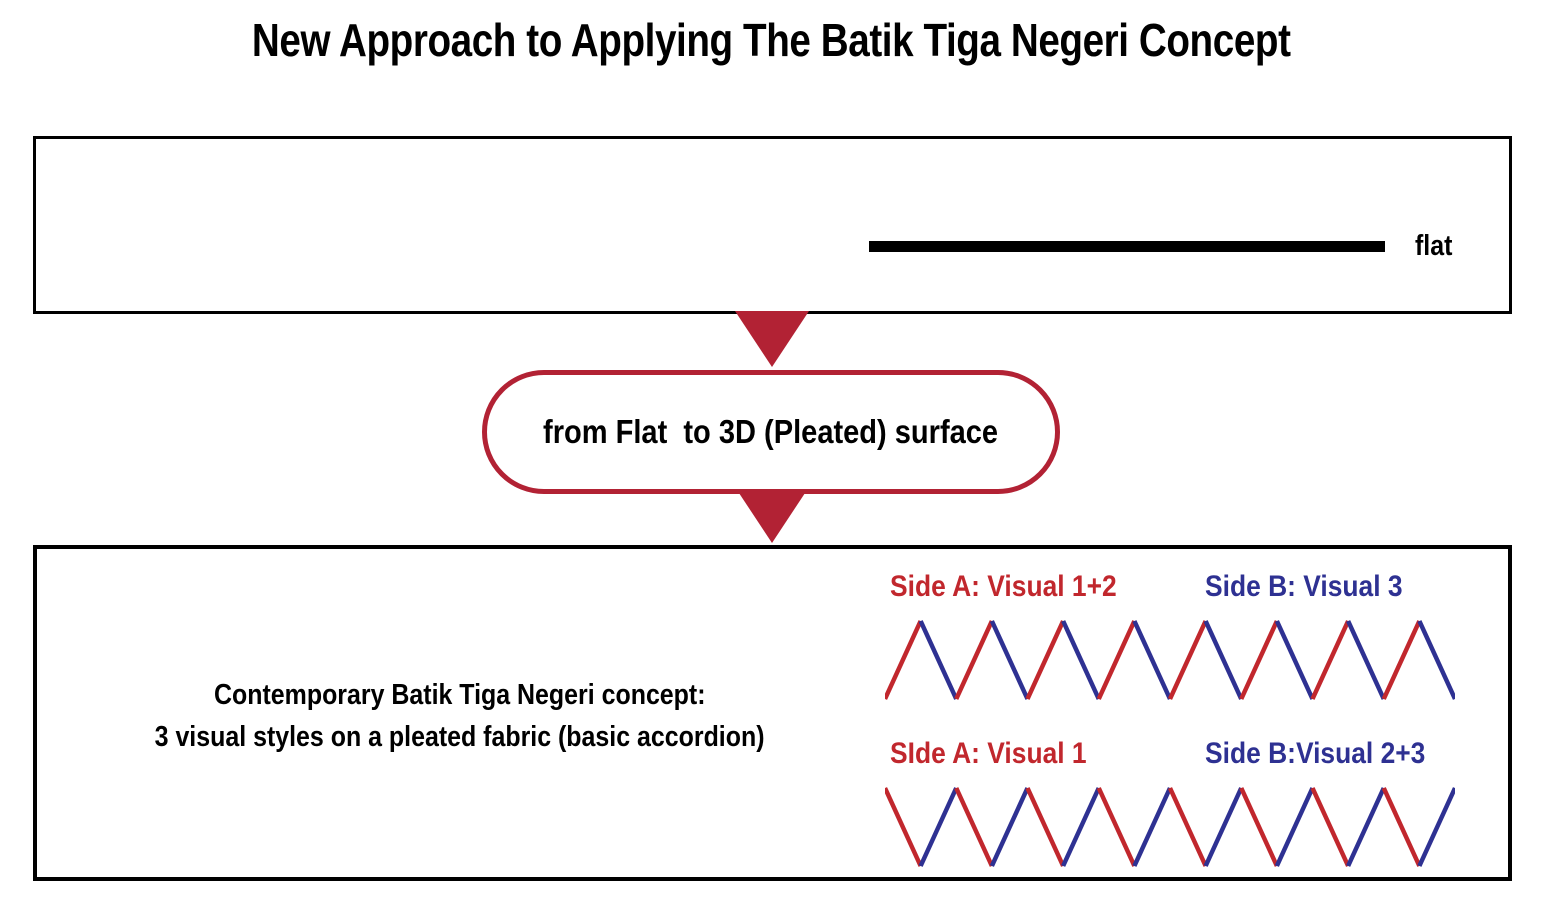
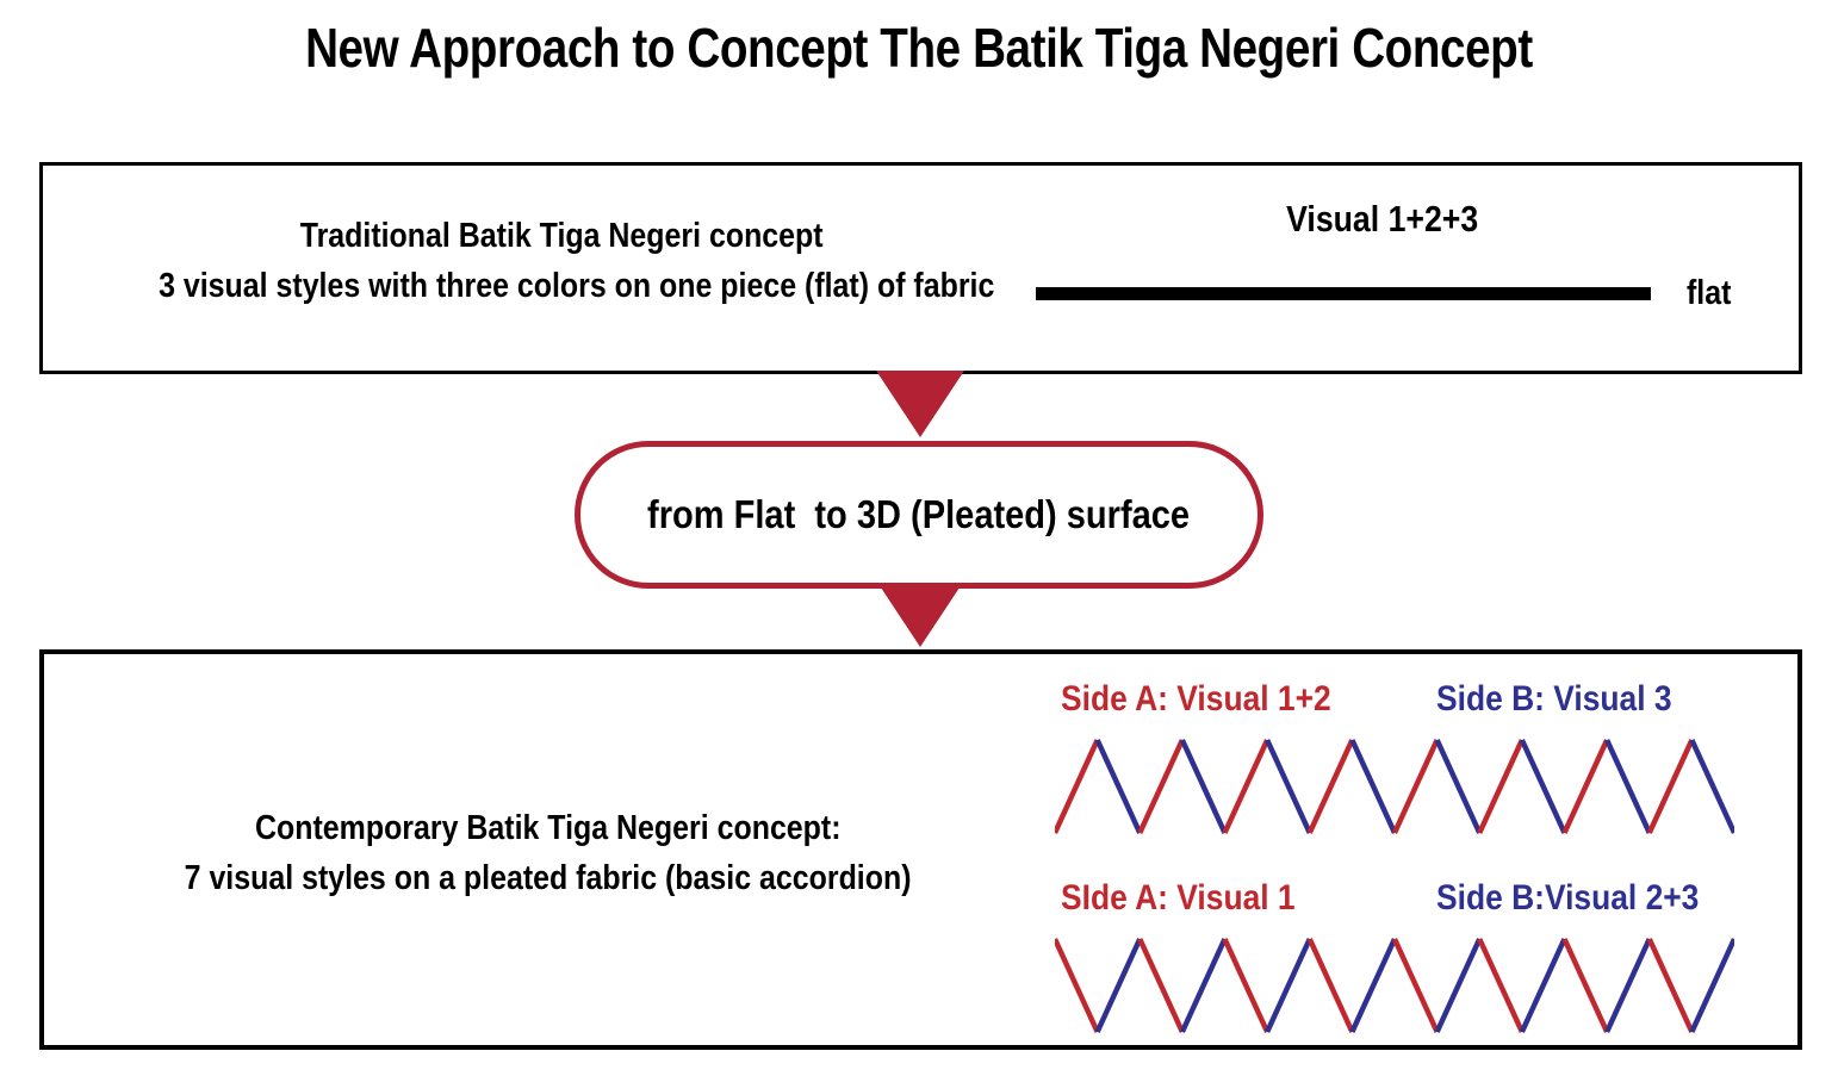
- New Approach to Applying The Batik Tiga Negeri Concept
+ New Approach to Concept The Batik Tiga Negeri Concept
+ Traditional Batik Tiga Negeri concept
+ 3 visual styles with three colors on one piece (flat) of fabric
+ Visual 1+2+3
  flat
  from Flat to 3D (Pleated) surface
  Contemporary Batik Tiga Negeri concept:
- 3 visual styles on a pleated fabric (basic accordion)
+ 7 visual styles on a pleated fabric (basic accordion)
  Side A: Visual 1+2
  Side B: Visual 3
  SIde A: Visual 1
  Side B:Visual 2+3
